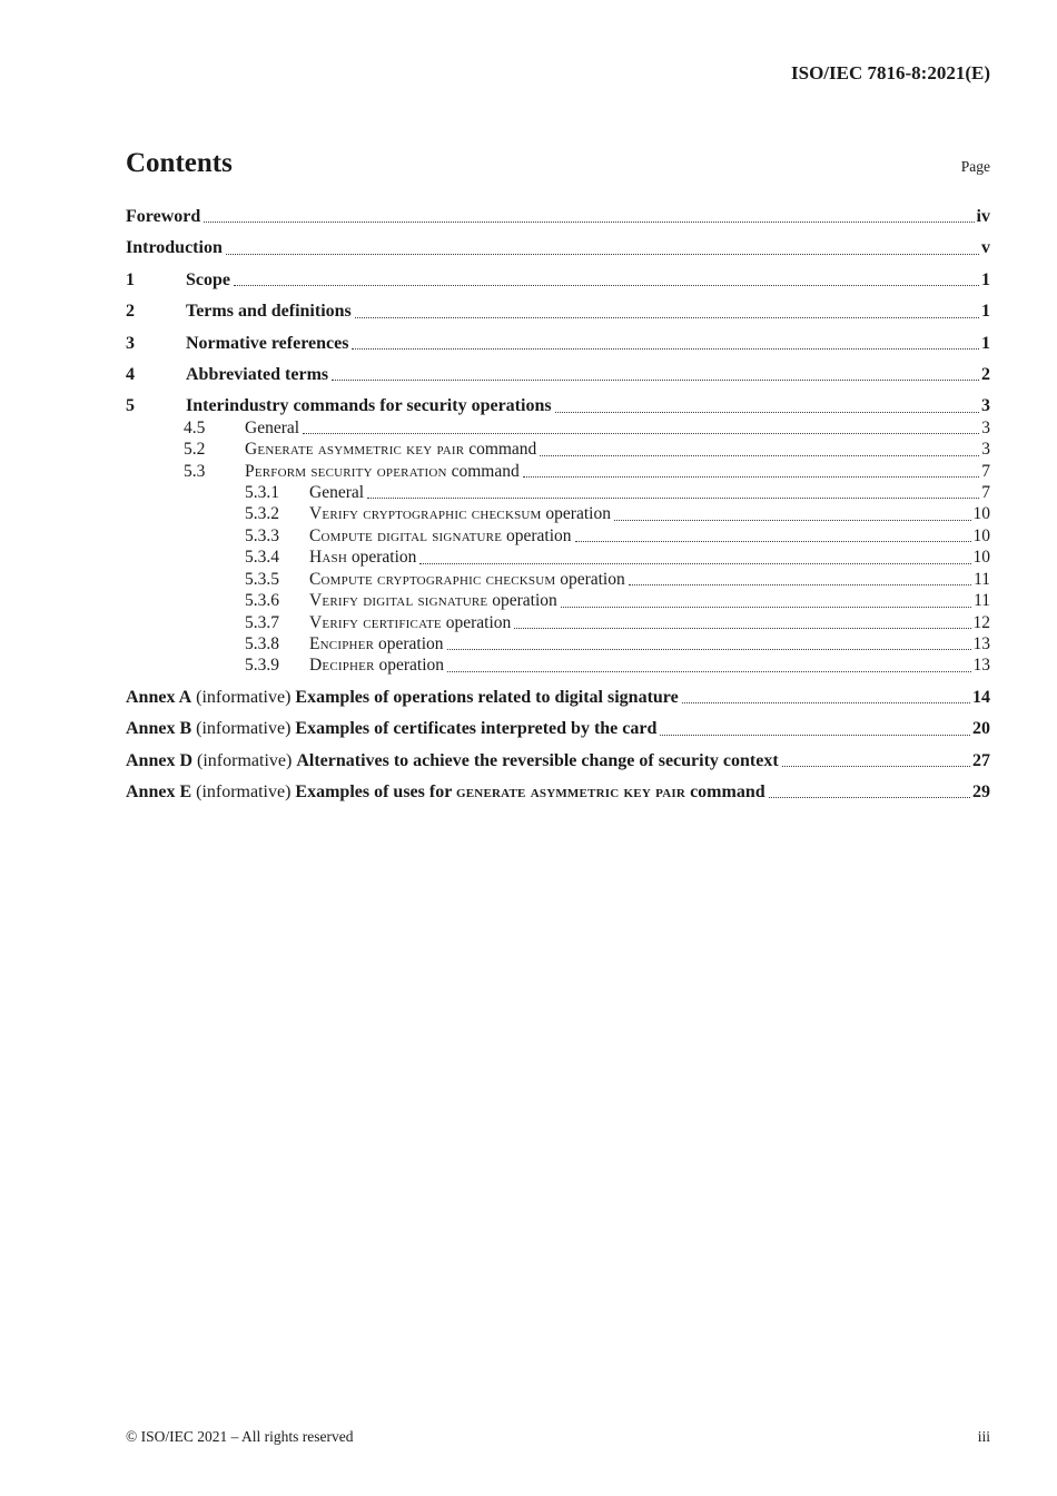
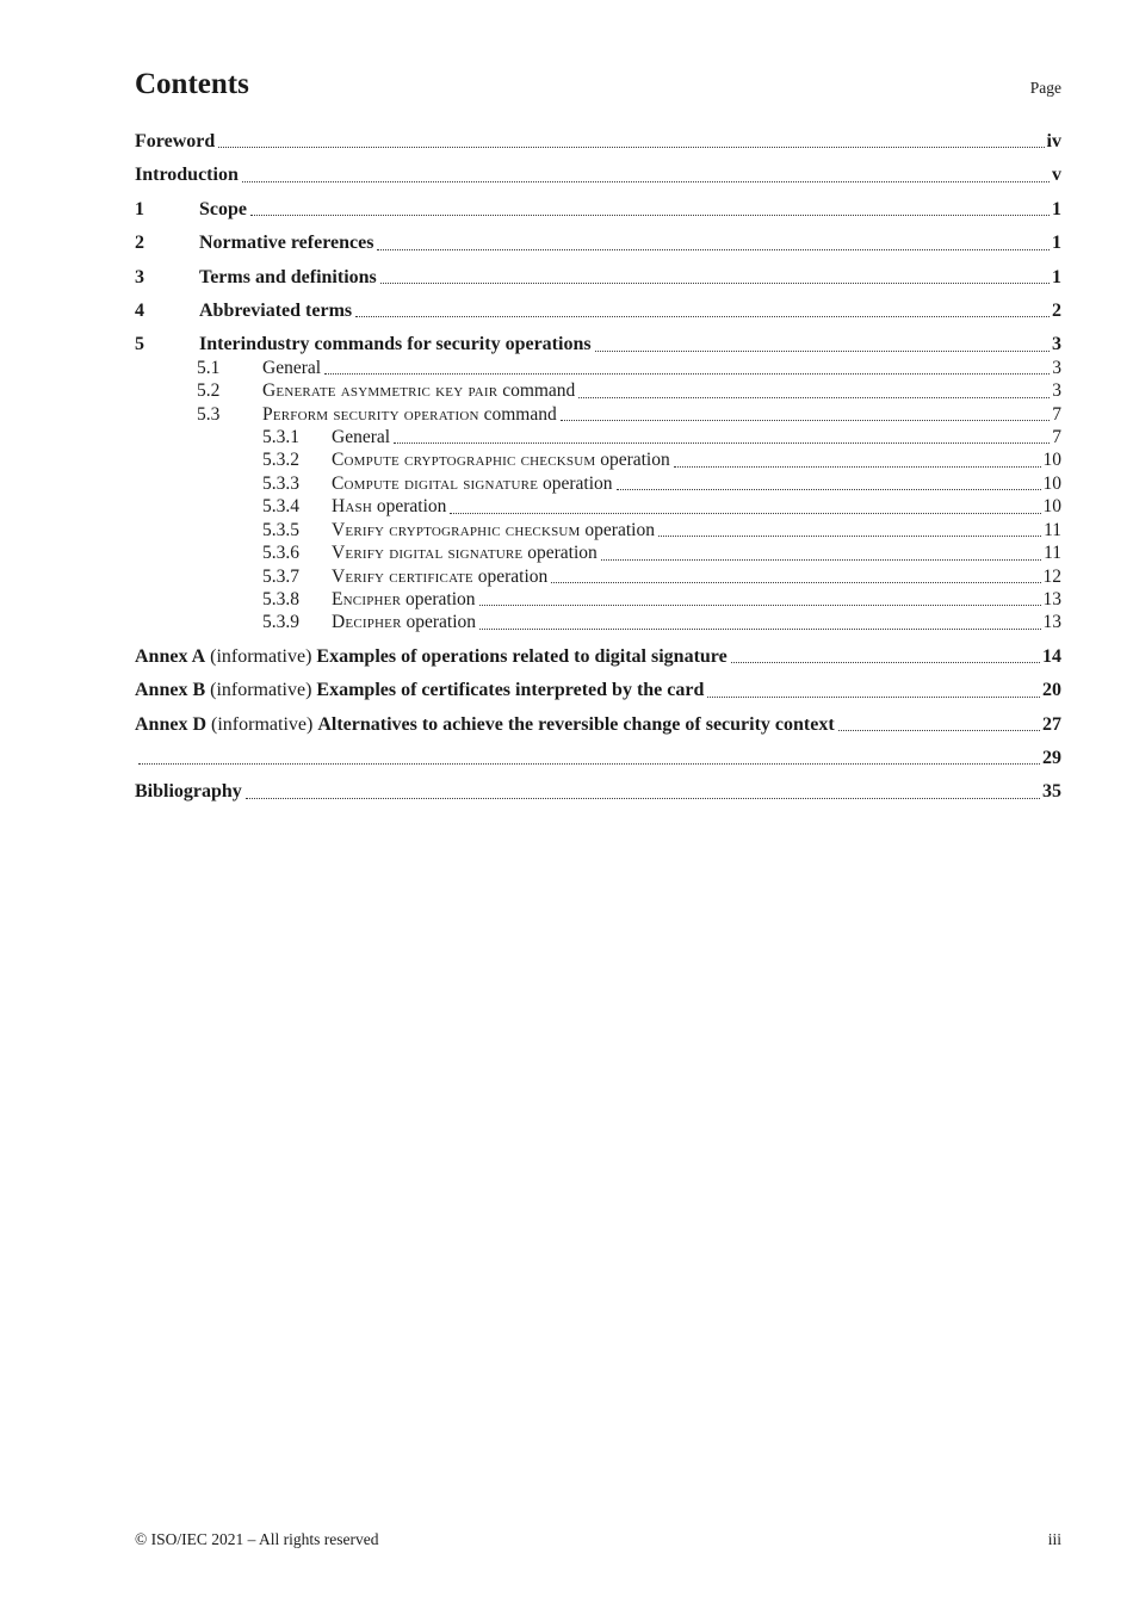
- ISO/IEC 7816-8:2021(E)
  Contents
  Page
  Foreword
  iv
  Introduction
  v
  1
  Scope
  1
  2
- Terms and definitions
+ Normative references
  1
  3
- Normative references
+ Terms and definitions
  1
  4
  Abbreviated terms
  2
  5
  Interindustry commands for security operations
  3
- 4.5
+ 5.1
  General
  3
  5.2
  Generate asymmetric key pair command
  3
  5.3
  Perform security operation command
  7
  5.3.1
  General
  7
  5.3.2
- Verify cryptographic checksum operation
+ Compute cryptographic checksum operation
  10
  5.3.3
  Compute digital signature operation
  10
  5.3.4
  Hash operation
  10
  5.3.5
- Compute cryptographic checksum operation
+ Verify cryptographic checksum operation
  11
  5.3.6
  Verify digital signature operation
  11
  5.3.7
  Verify certificate operation
  12
  5.3.8
  Encipher operation
  13
  5.3.9
  Decipher operation
  13
  Annex A (informative) Examples of operations related to digital signature
  14
  Annex B (informative) Examples of certificates interpreted by the card
  20
  Annex D (informative) Alternatives to achieve the reversible change of security context
  27
- Annex E (informative) Examples of uses for generate asymmetric key pair command
  29
+ Bibliography
+ 35
  © ISO/IEC 2021 – All rights reserved
  iii
